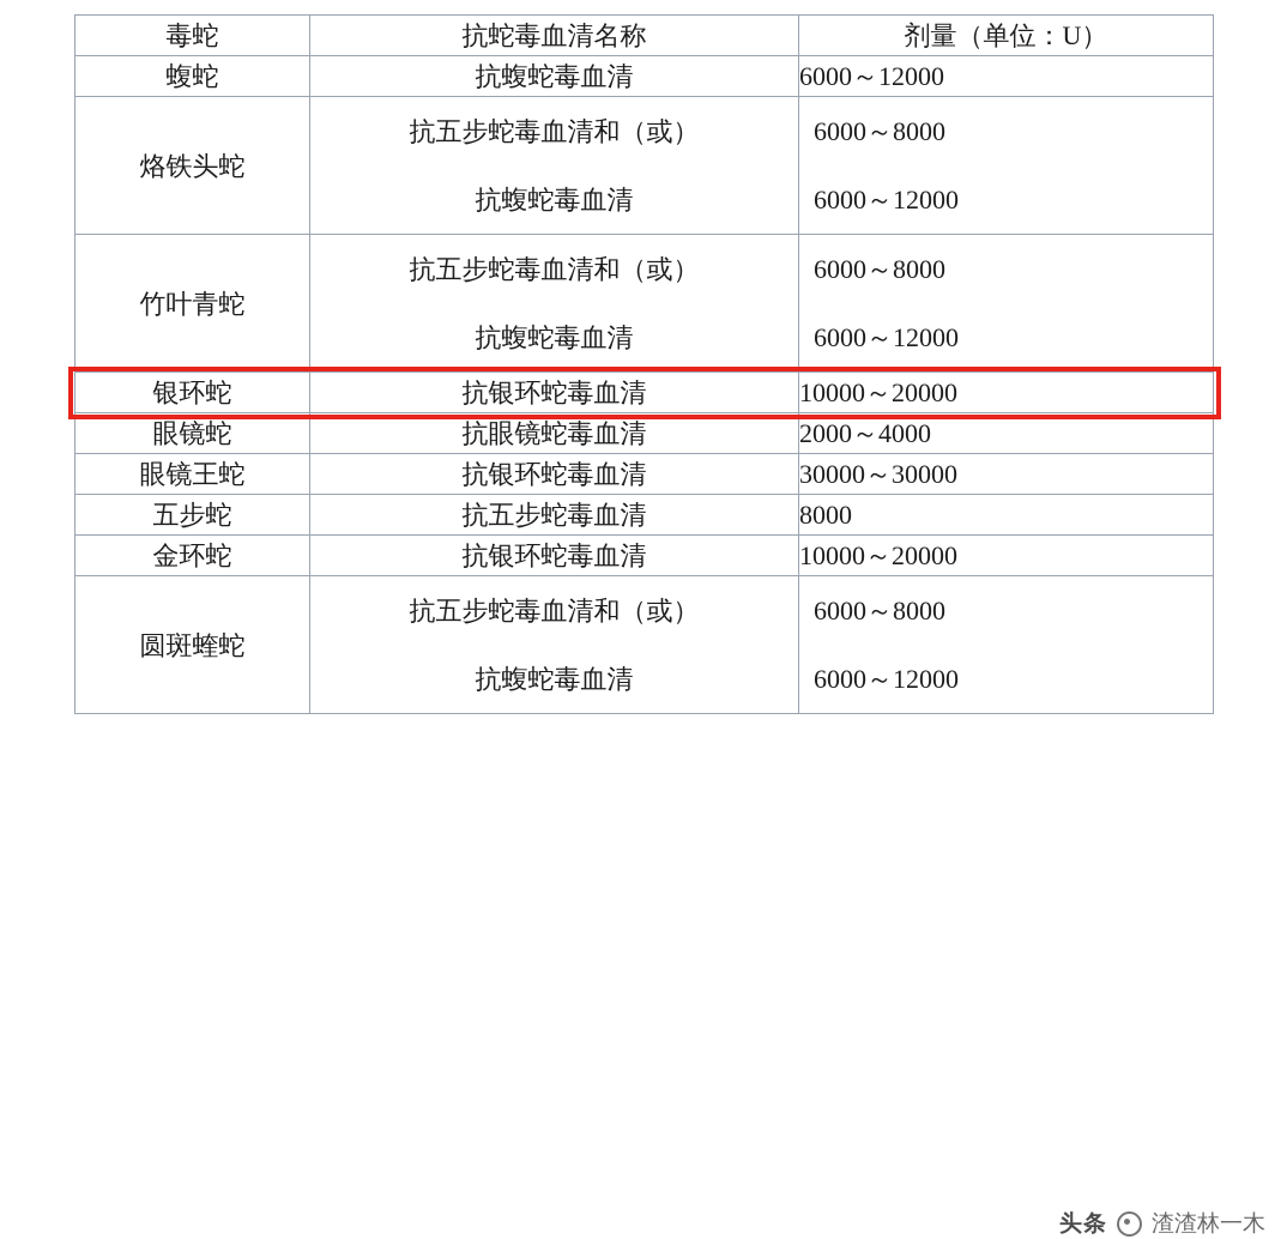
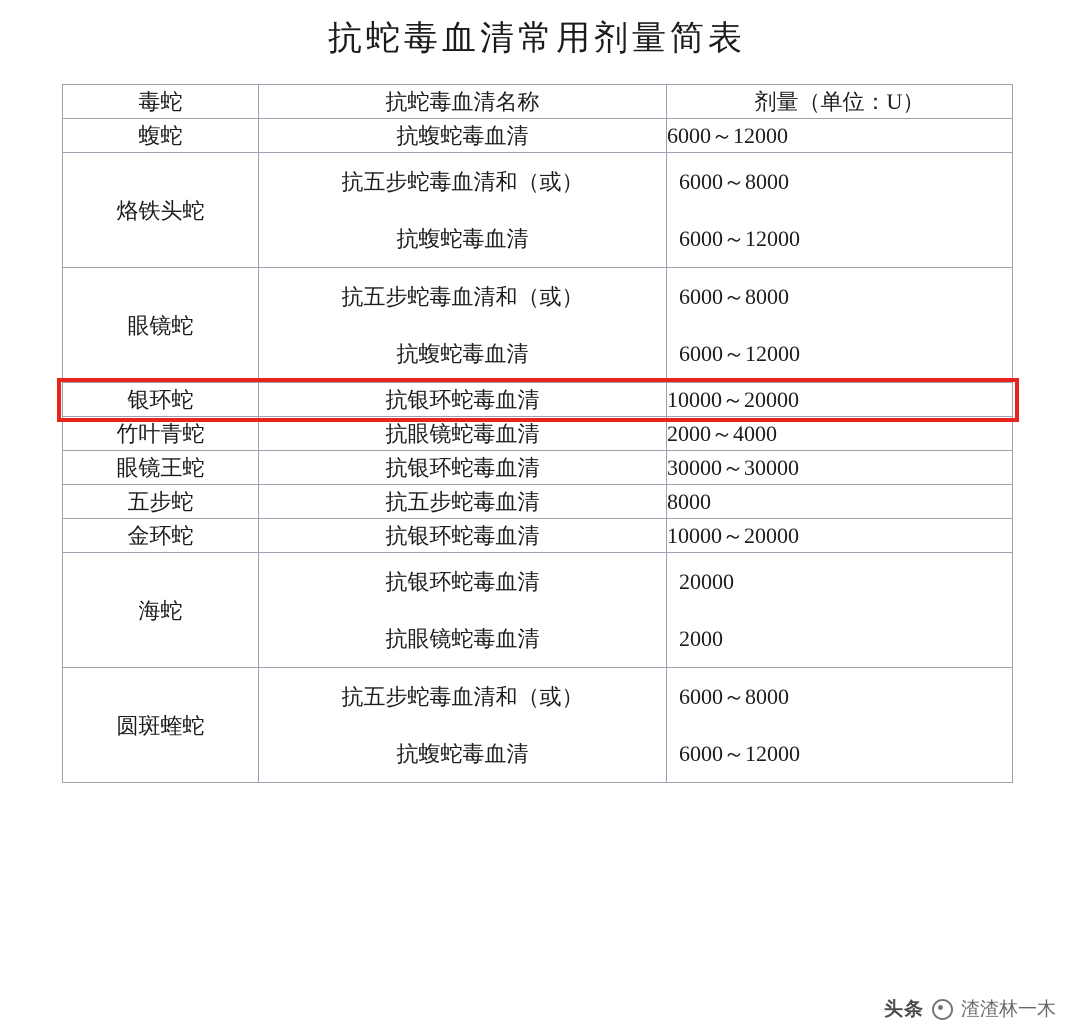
+ 抗蛇毒血清常用剂量简表
  毒蛇	抗蛇毒血清名称	剂量（单位：U）
  蝮蛇	抗蝮蛇毒血清	6000～12000
  烙铁头蛇	抗五步蛇毒血清和（或） 抗蝮蛇毒血清	6000～8000 6000～12000
- 竹叶青蛇	抗五步蛇毒血清和（或） 抗蝮蛇毒血清	6000～8000 6000～12000
+ 眼镜蛇	抗五步蛇毒血清和（或） 抗蝮蛇毒血清	6000～8000 6000～12000
  银环蛇	抗银环蛇毒血清	10000～20000
- 眼镜蛇	抗眼镜蛇毒血清	2000～4000
+ 竹叶青蛇	抗眼镜蛇毒血清	2000～4000
  眼镜王蛇	抗银环蛇毒血清	30000～30000
  五步蛇	抗五步蛇毒血清	8000
  金环蛇	抗银环蛇毒血清	10000～20000
+ 海蛇	抗银环蛇毒血清 抗眼镜蛇毒血清	20000 2000
  圆斑蝰蛇	抗五步蛇毒血清和（或） 抗蝮蛇毒血清	6000～8000 6000～12000
  头条
  渣渣林一木
